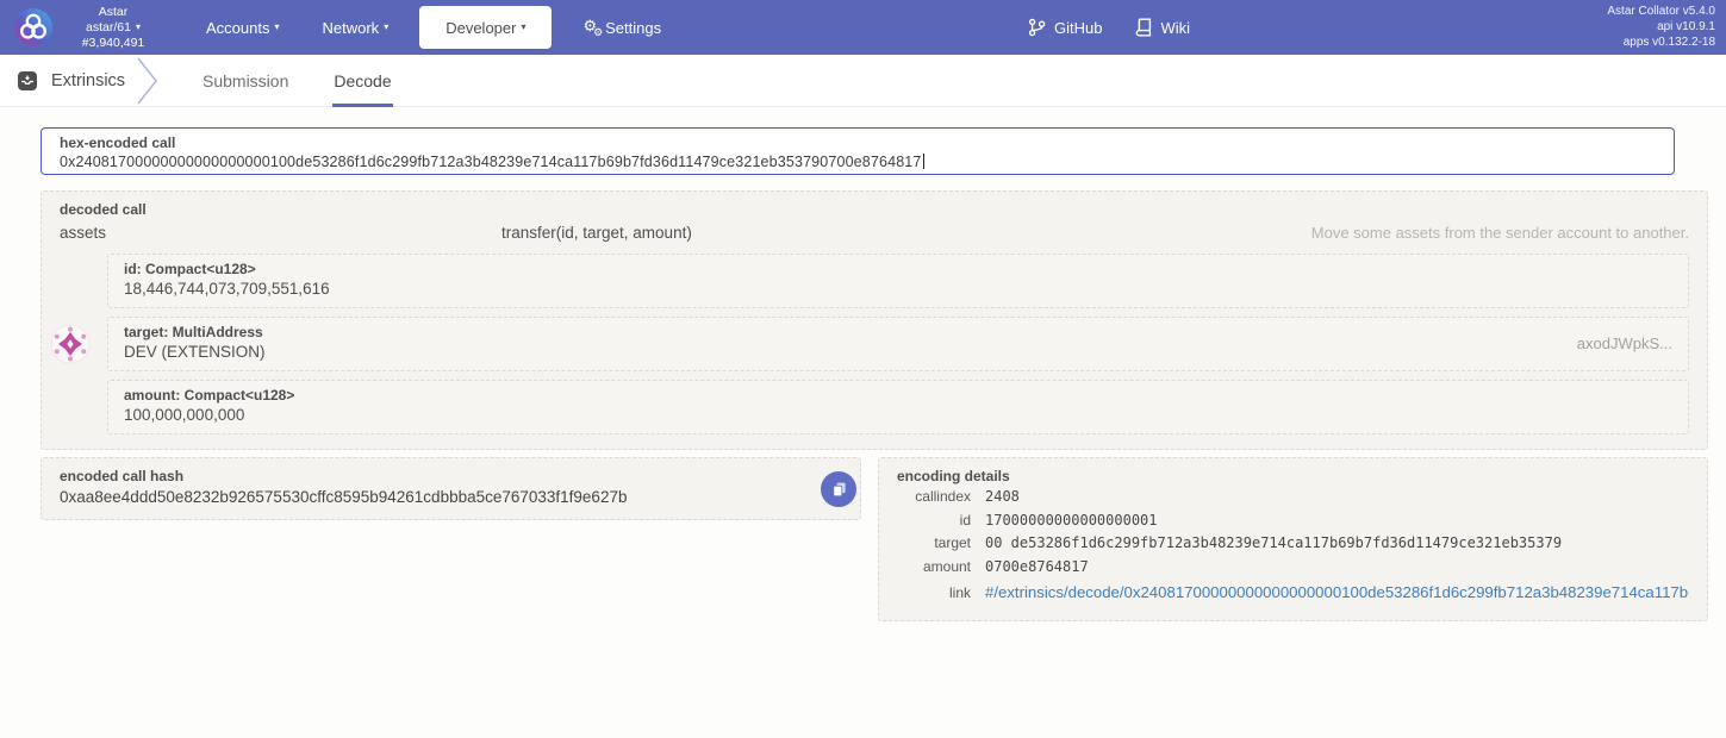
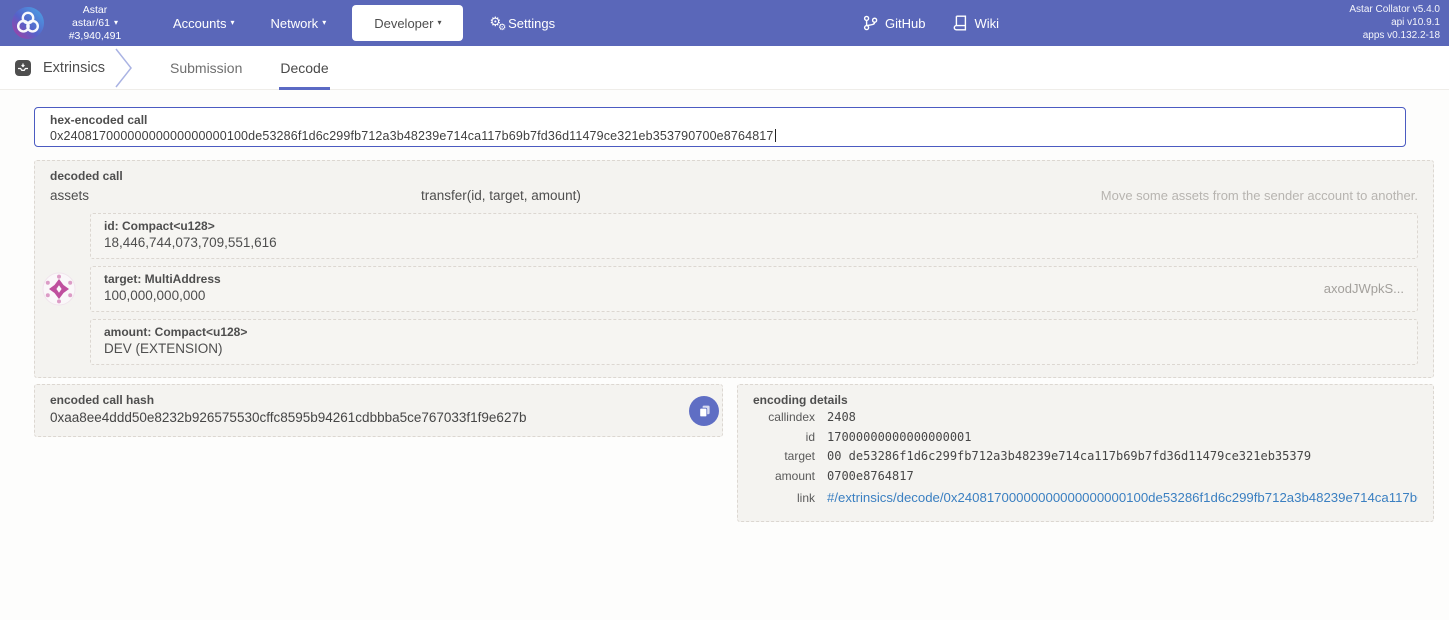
  Astar
  astar/61 ▾
  #3,940,491
  Accounts
  ▾
  Network
  ▾
  Developer
  ▾
  ⚙
  ⚙
  Settings
  GitHub
  Wiki
  Astar Collator v5.4.0
  api v10.9.1
  apps v0.132.2-18
  Extrinsics
  Submission
  Decode
  hex-encoded call
  0x24081700000000000000000100de53286f1d6c299fb712a3b48239e714ca117b69b7fd36d11479ce321eb353790700e8764817
  decoded call
  assets
  transfer(id, target, amount)
  Move some assets from the sender account to another.
  id: Compact<u128>
  18,446,744,073,709,551,616
  target: MultiAddress
- DEV (EXTENSION)
+ 100,000,000,000
  axodJWpkS...
  amount: Compact<u128>
- 100,000,000,000
+ DEV (EXTENSION)
  encoded call hash
  0xaa8ee4ddd50e8232b926575530cffc8595b94261cdbbba5ce767033f1f9e627b
  encoding details
  callindex
  2408
  id
  17000000000000000001
  target
  00 de53286f1d6c299fb712a3b48239e714ca117b69b7fd36d11479ce321eb35379
  amount
  0700e8764817
  link
  #/extrinsics/decode/0x24081700000000000000000100de53286f1d6c299fb712a3b48239e714ca117b
